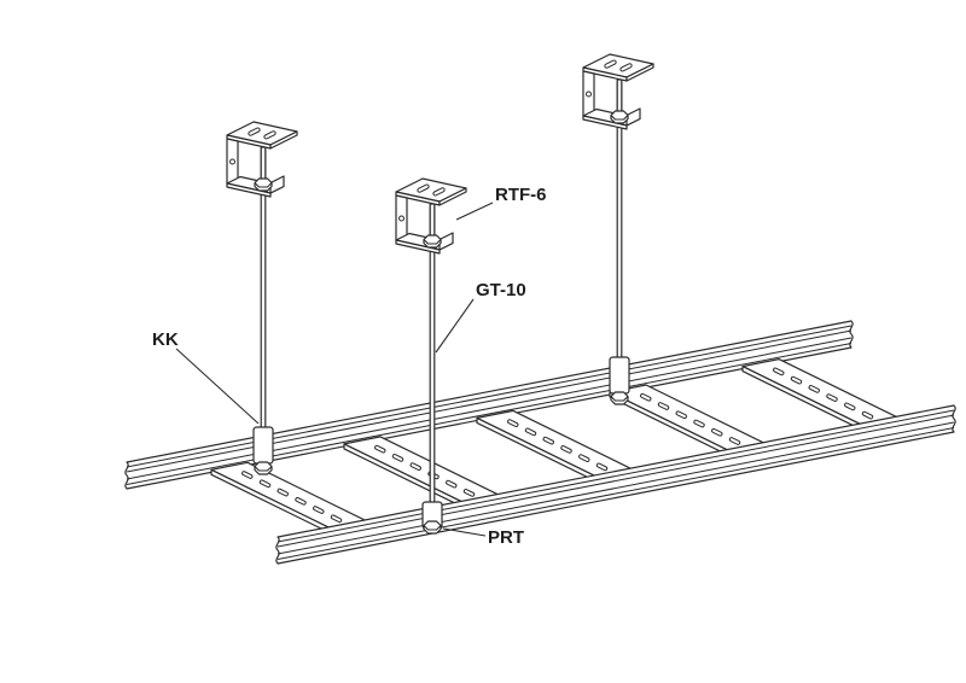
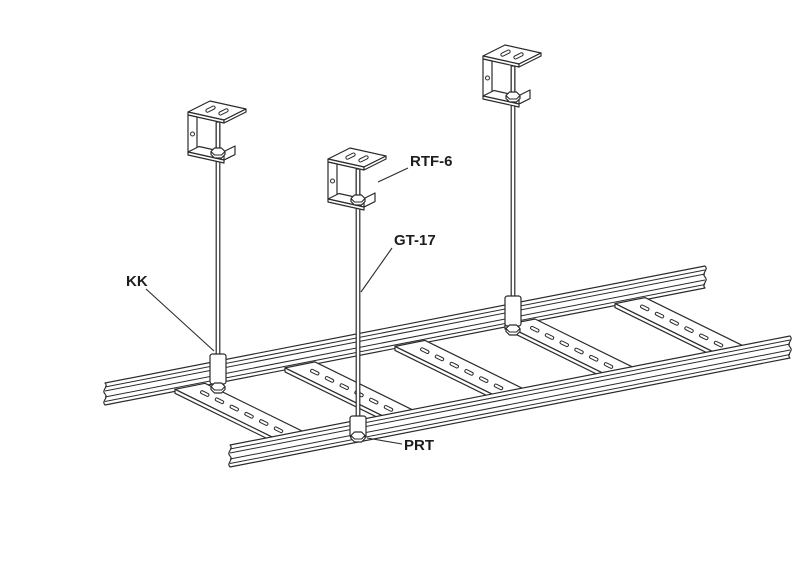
  RTF-6
- GT-10
+ GT-17
  KK
  PRT
